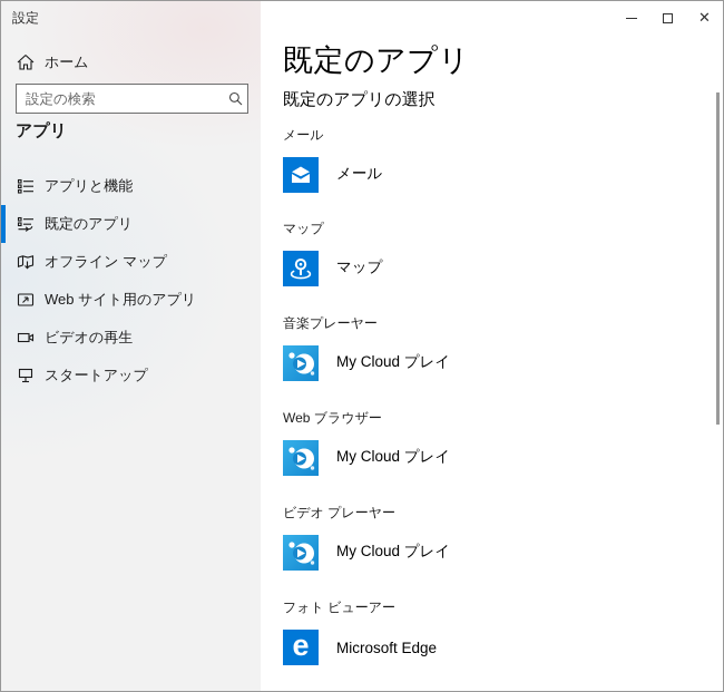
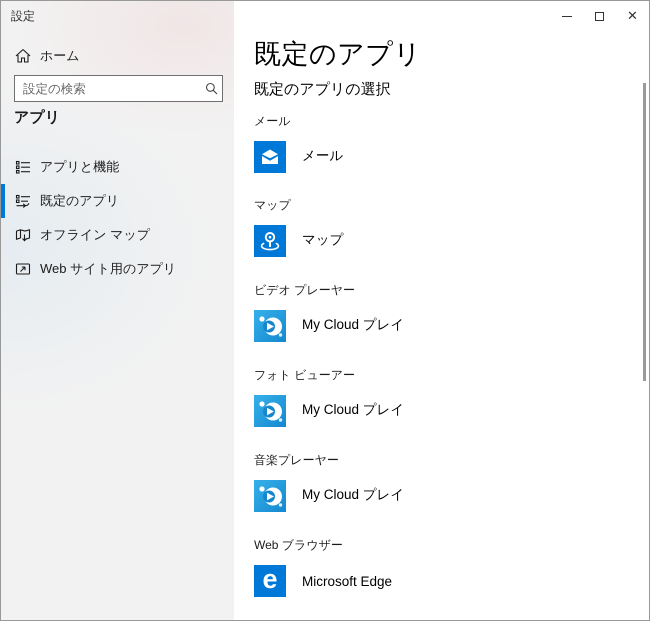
  設定
  ホーム
  設定の検索
  アプリ
  アプリと機能
  既定のアプリ
  オフライン マップ
  Web サイト用のアプリ
- ビデオの再生
- スタートアップ
  既定のアプリ
  既定のアプリの選択
  メール
  メール
  マップ
  マップ
- 音楽プレーヤー
+ ビデオ プレーヤー
  My Cloud プレイ
- Web ブラウザー
+ フォト ビューアー
  My Cloud プレイ
- ビデオ プレーヤー
+ 音楽プレーヤー
  My Cloud プレイ
- フォト ビューアー
+ Web ブラウザー
  e
  Microsoft Edge
  ✕
